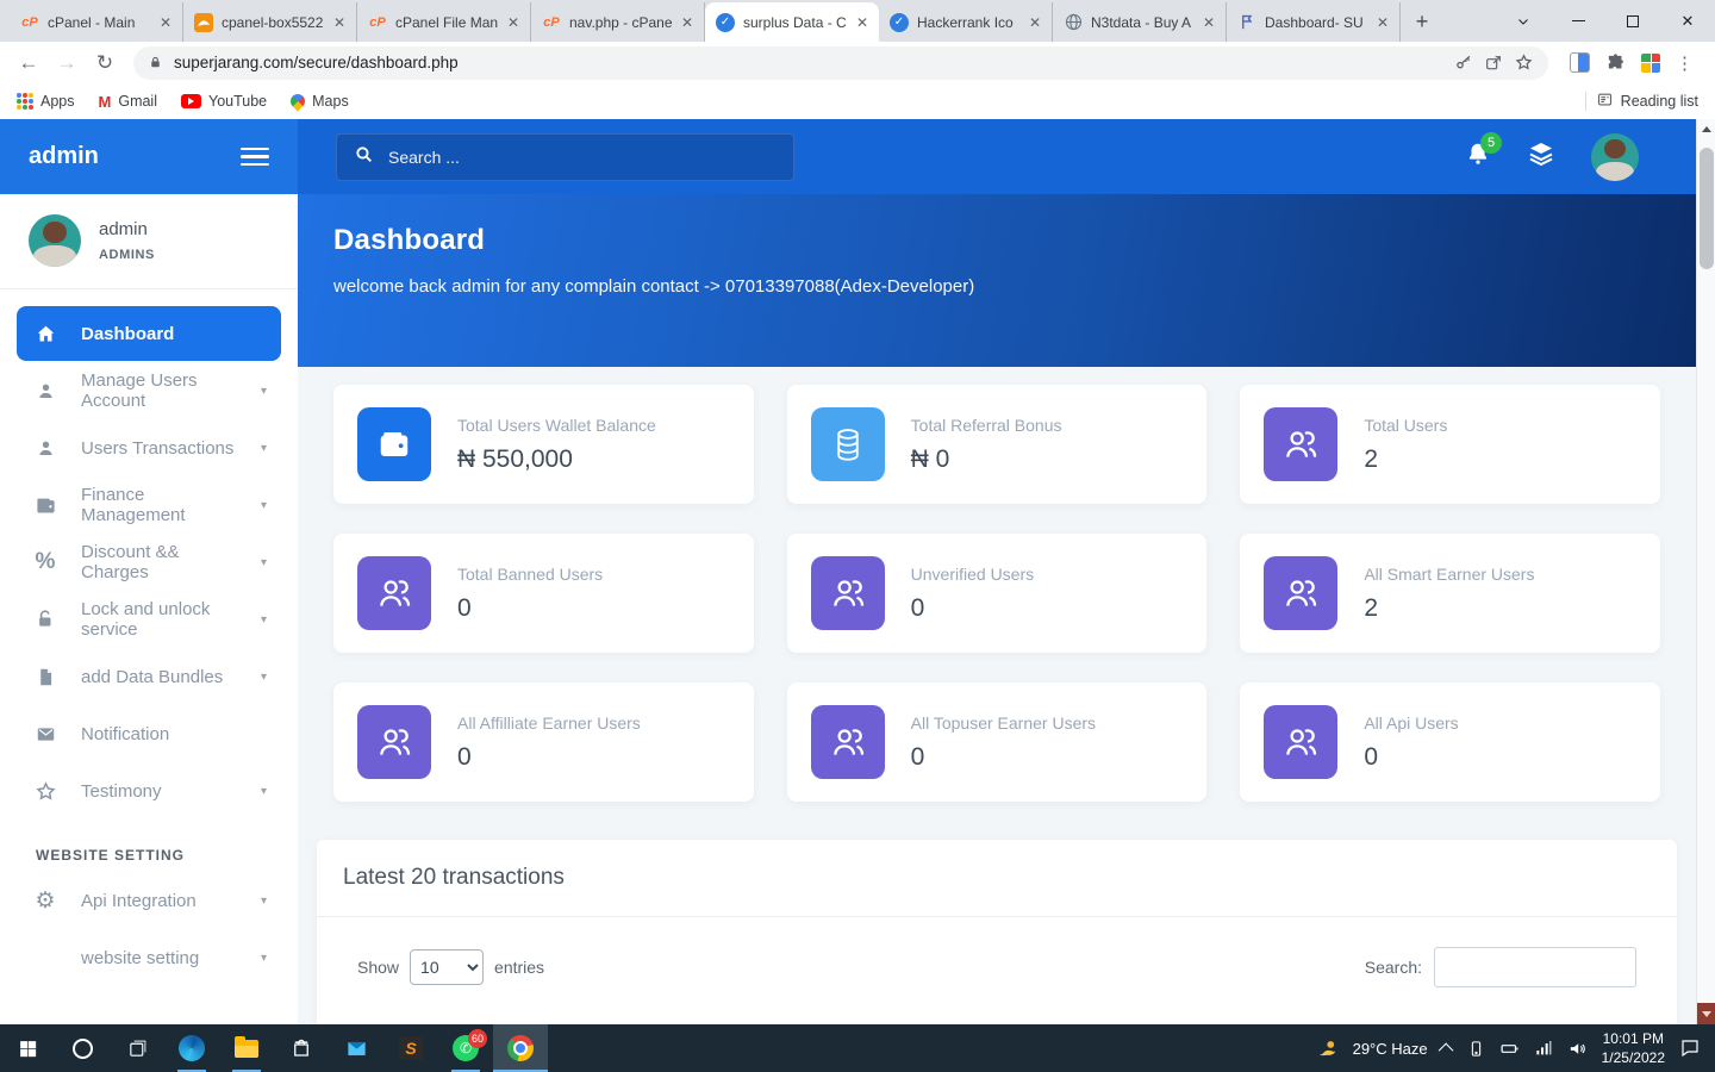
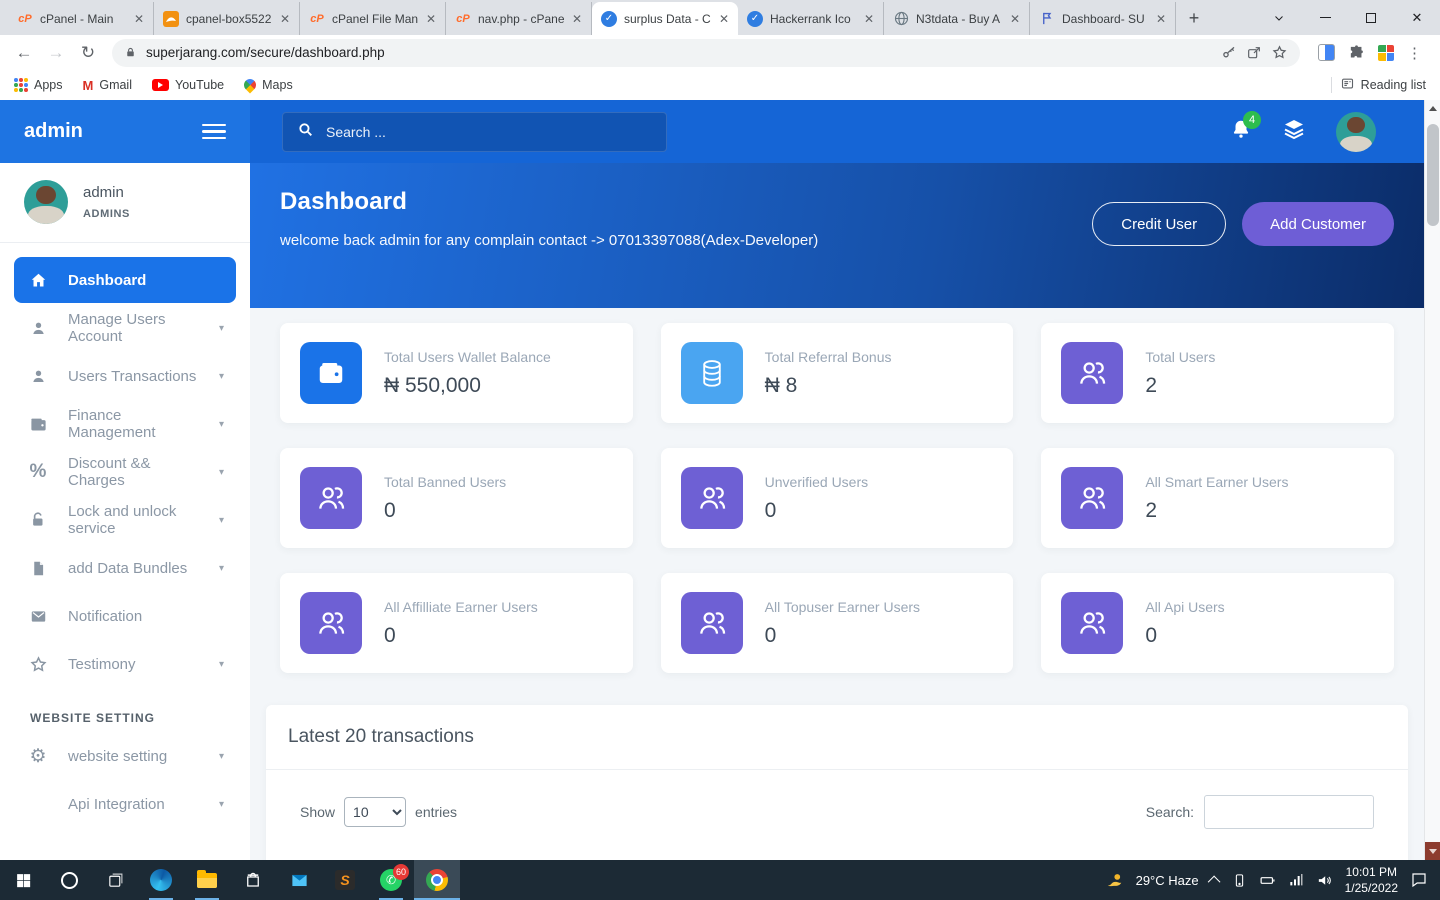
  cP
  cPanel - Main
  ✕
  cpanel-box5522
  ✕
  cP
  cPanel File Man
  ✕
  cP
  nav.php - cPane
  ✕
  ✓
  surplus Data - C
  ✕
  ✓
  Hackerrank Ico
  ✕
  N3tdata - Buy A
  ✕
  Dashboard- SU
  ✕
  +
  ✕
  ←
  →
  ↻
  superjarang.com/secure/dashboard.php
  ⋮
  Apps
  M
  Gmail
  YouTube
  Maps
  Reading list
  admin
  Search ...
- 5
+ 4
  admin
  ADMINS
  Dashboard
  Manage Users Account
  ▾
  Users Transactions
  ▾
  Finance Management
  ▾
  %
  Discount && Charges
  ▾
  Lock and unlock service
  ▾
  add Data Bundles
  ▾
  Notification
  Testimony
  ▾
  WEBSITE SETTING
  ⚙
- Api Integration
+ website setting
  ▾
- website setting
+ Api Integration
  ▾
  Dashboard
  welcome back admin for any complain contact -> 07013397088(Adex-Developer)
+ Credit User
+ Add Customer
  Total Users Wallet Balance
  ₦ 550,000
  Total Referral Bonus
- ₦ 0
+ ₦ 8
  Total Users
  2
  Total Banned Users
  0
  Unverified Users
  0
  All Smart Earner Users
  2
  All Affilliate Earner Users
  0
  All Topuser Earner Users
  0
  All Api Users
  0
  Latest 20 transactions
  Show
  10
  entries
  Search:
  S
  ✆
  60
  29°C Haze
  10:01 PM
  1/25/2022
